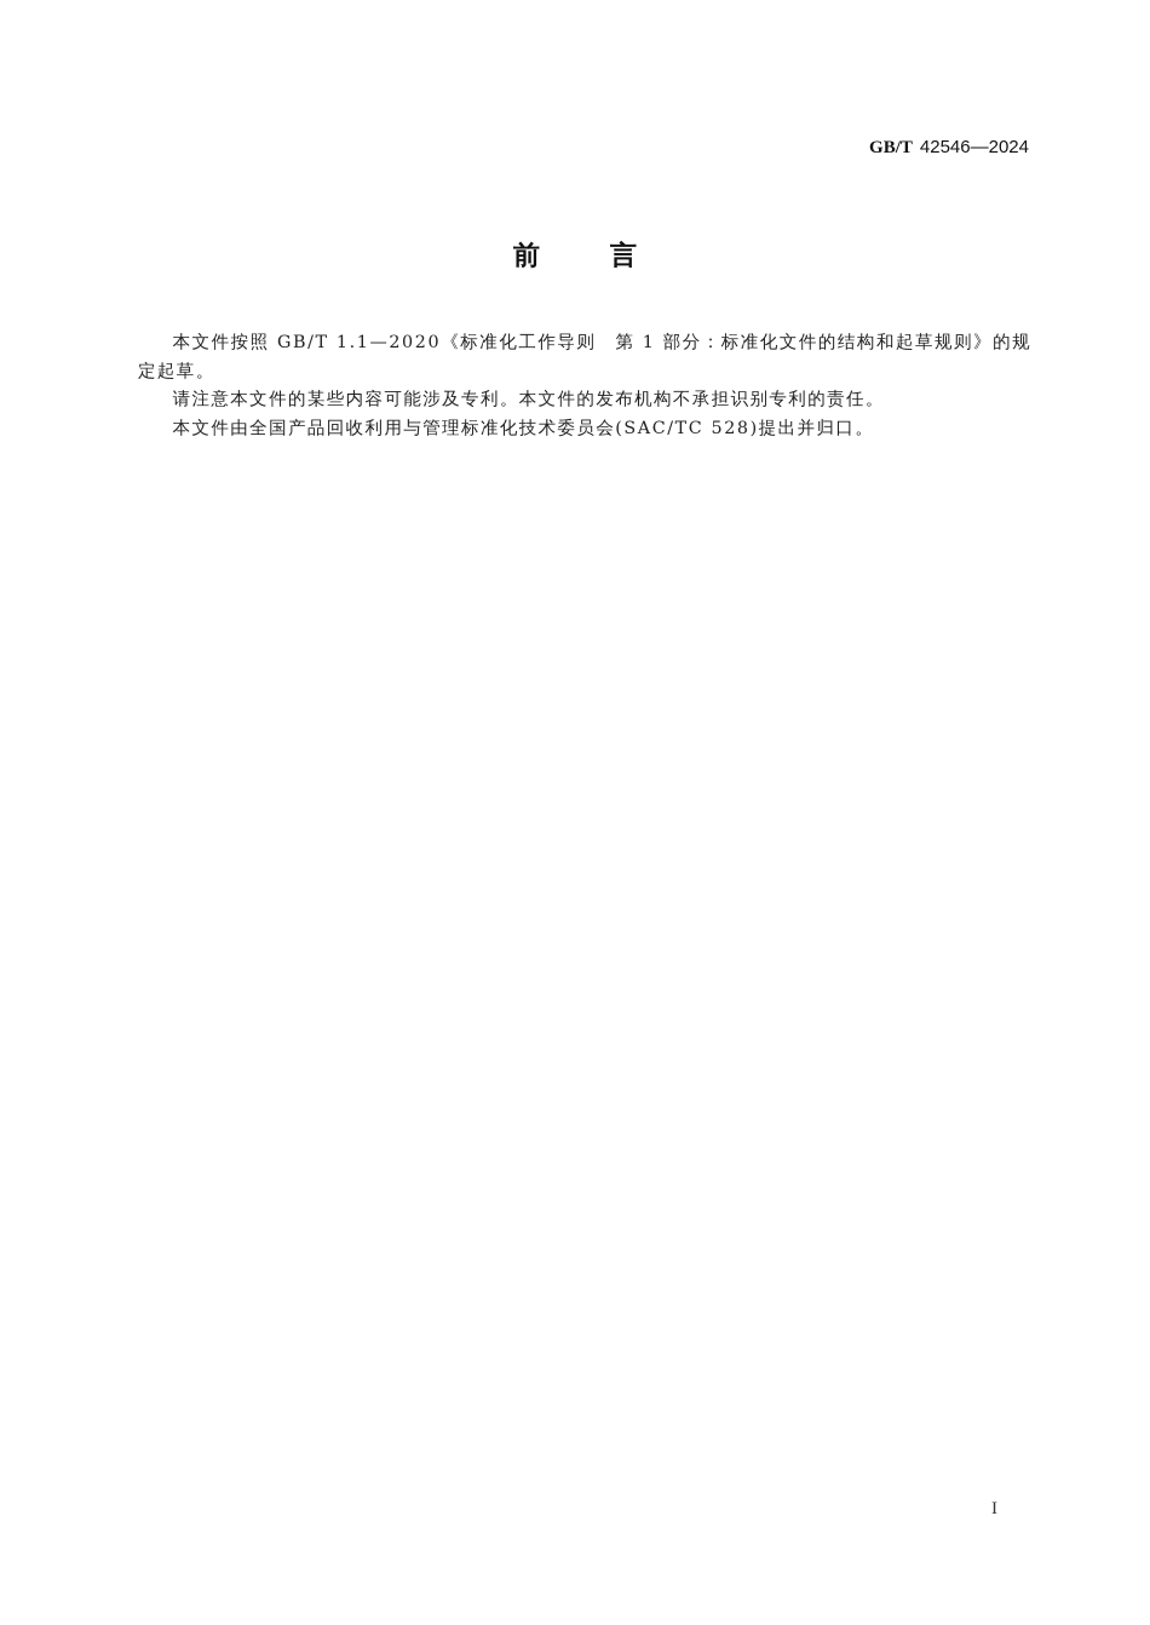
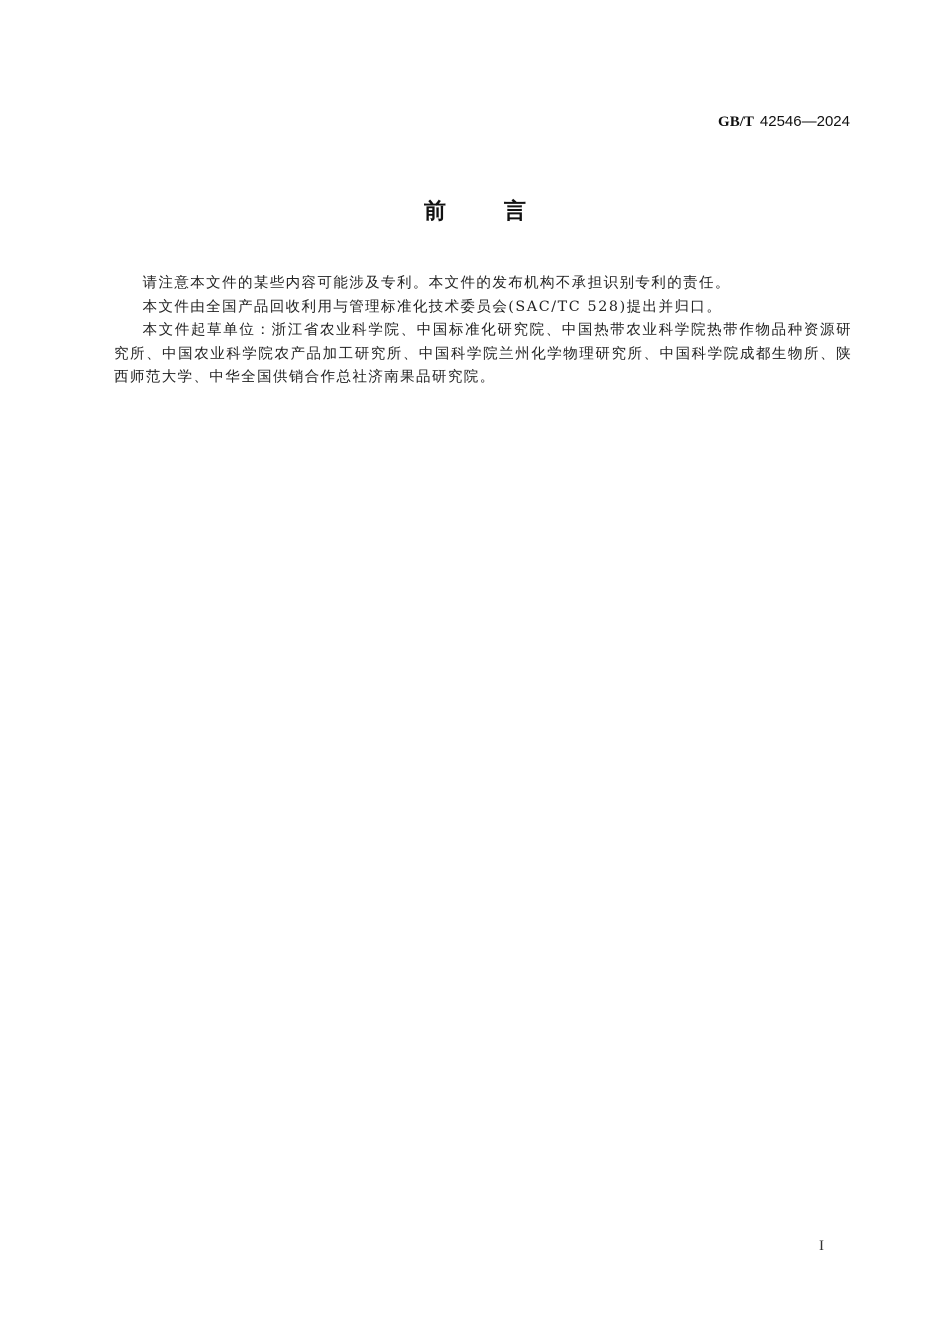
  GB/T 42546—2024
  前 言
- 本文件按照 GB/T 1.1—2020《标准化工作导则 第 1 部分：标准化文件的结构和起草规则》的规定起草。
  请注意本文件的某些内容可能涉及专利。本文件的发布机构不承担识别专利的责任。
  本文件由全国产品回收利用与管理标准化技术委员会(SAC/TC 528)提出并归口。
+ 本文件起草单位：浙江省农业科学院、中国标准化研究院、中国热带农业科学院热带作物品种资源研究所、中国农业科学院农产品加工研究所、中国科学院兰州化学物理研究所、中国科学院成都生物所、陕西师范大学、中华全国供销合作总社济南果品研究院。
  I
